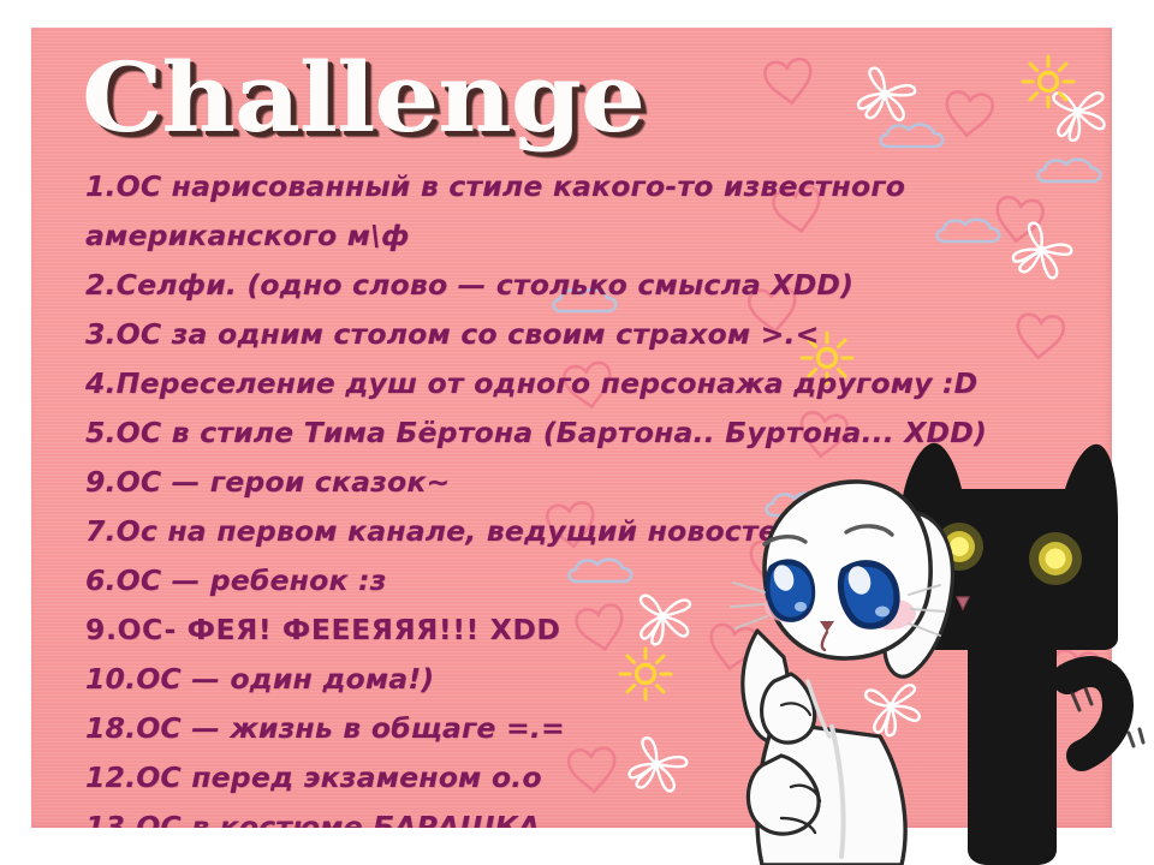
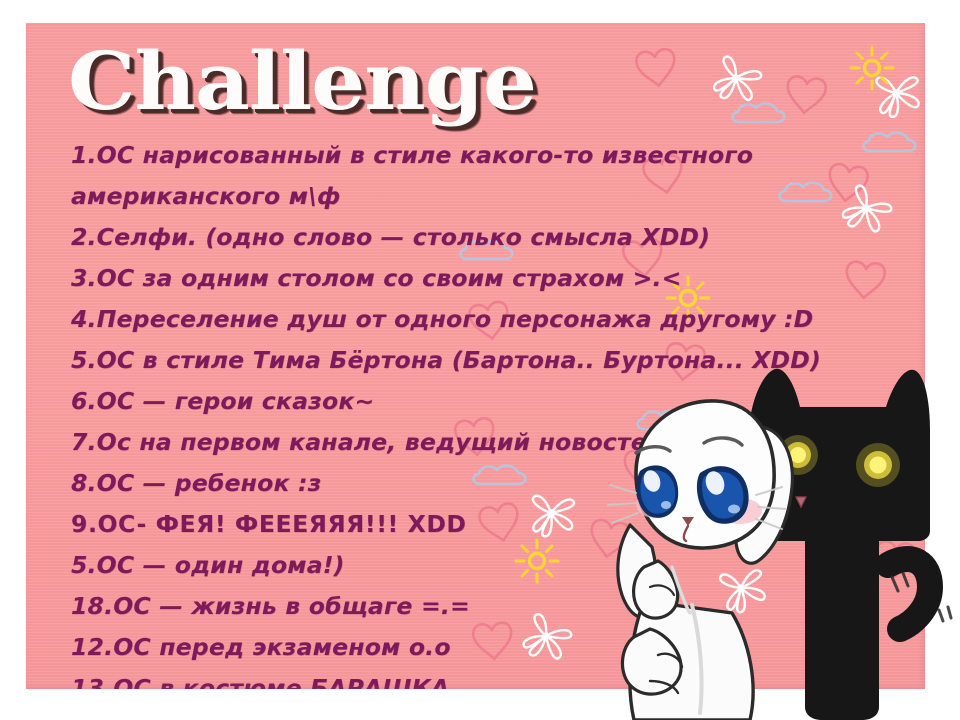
  Challenge
  1.OC нарисованный в стиле какого-то известного
  американского м\ф
  2.Селфи. (одно слово — столько смысла XDD)
  3.OC за одним столом со своим страхом >.<
  4.Переселение душ от одного персонажа другому :D
  5.OC в стиле Тима Бёртона (Бартона.. Буртона... XDD)
- 9.OC — герои сказок~
+ 6.OC — герои сказок~
  7.Oc на первом канале, ведущий новосте
- 6.OC — ребенок :з
+ 8.OC — ребенок :з
  9.OC- ФЕЯ! ФЕЕЕЯЯЯ!!! XDD
- 10.OC — один дома!)
+ 5.OC — один дома!)
  18.OC — жизнь в общаге =.=
  12.OC перед экзаменом о.о
  13.OC в костюме БАРАШКА.
